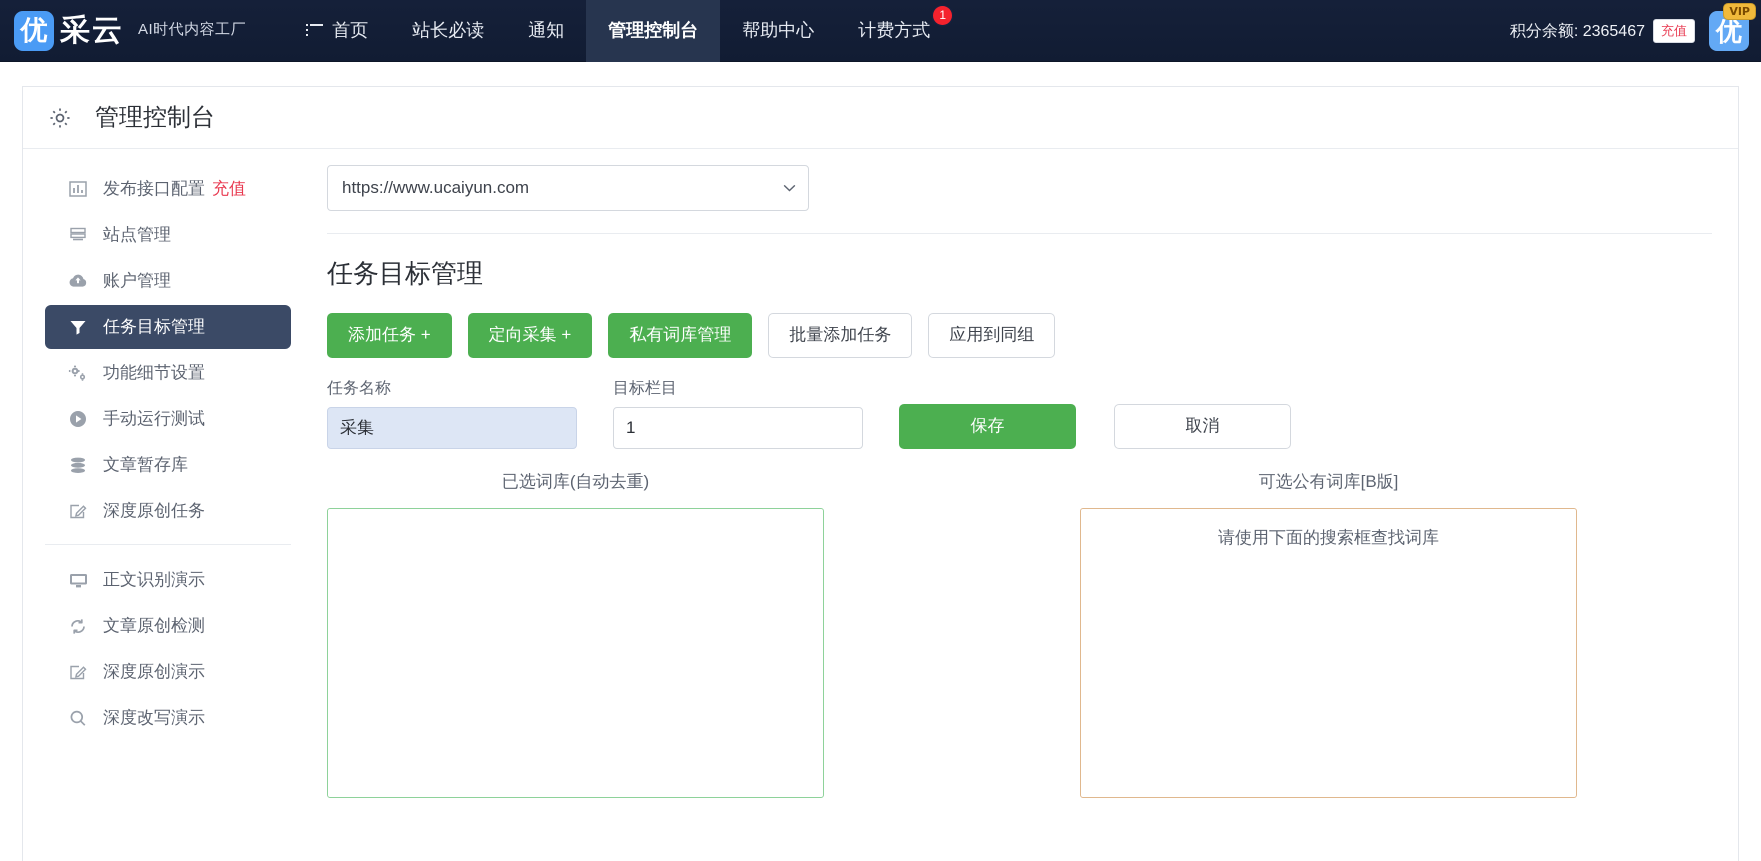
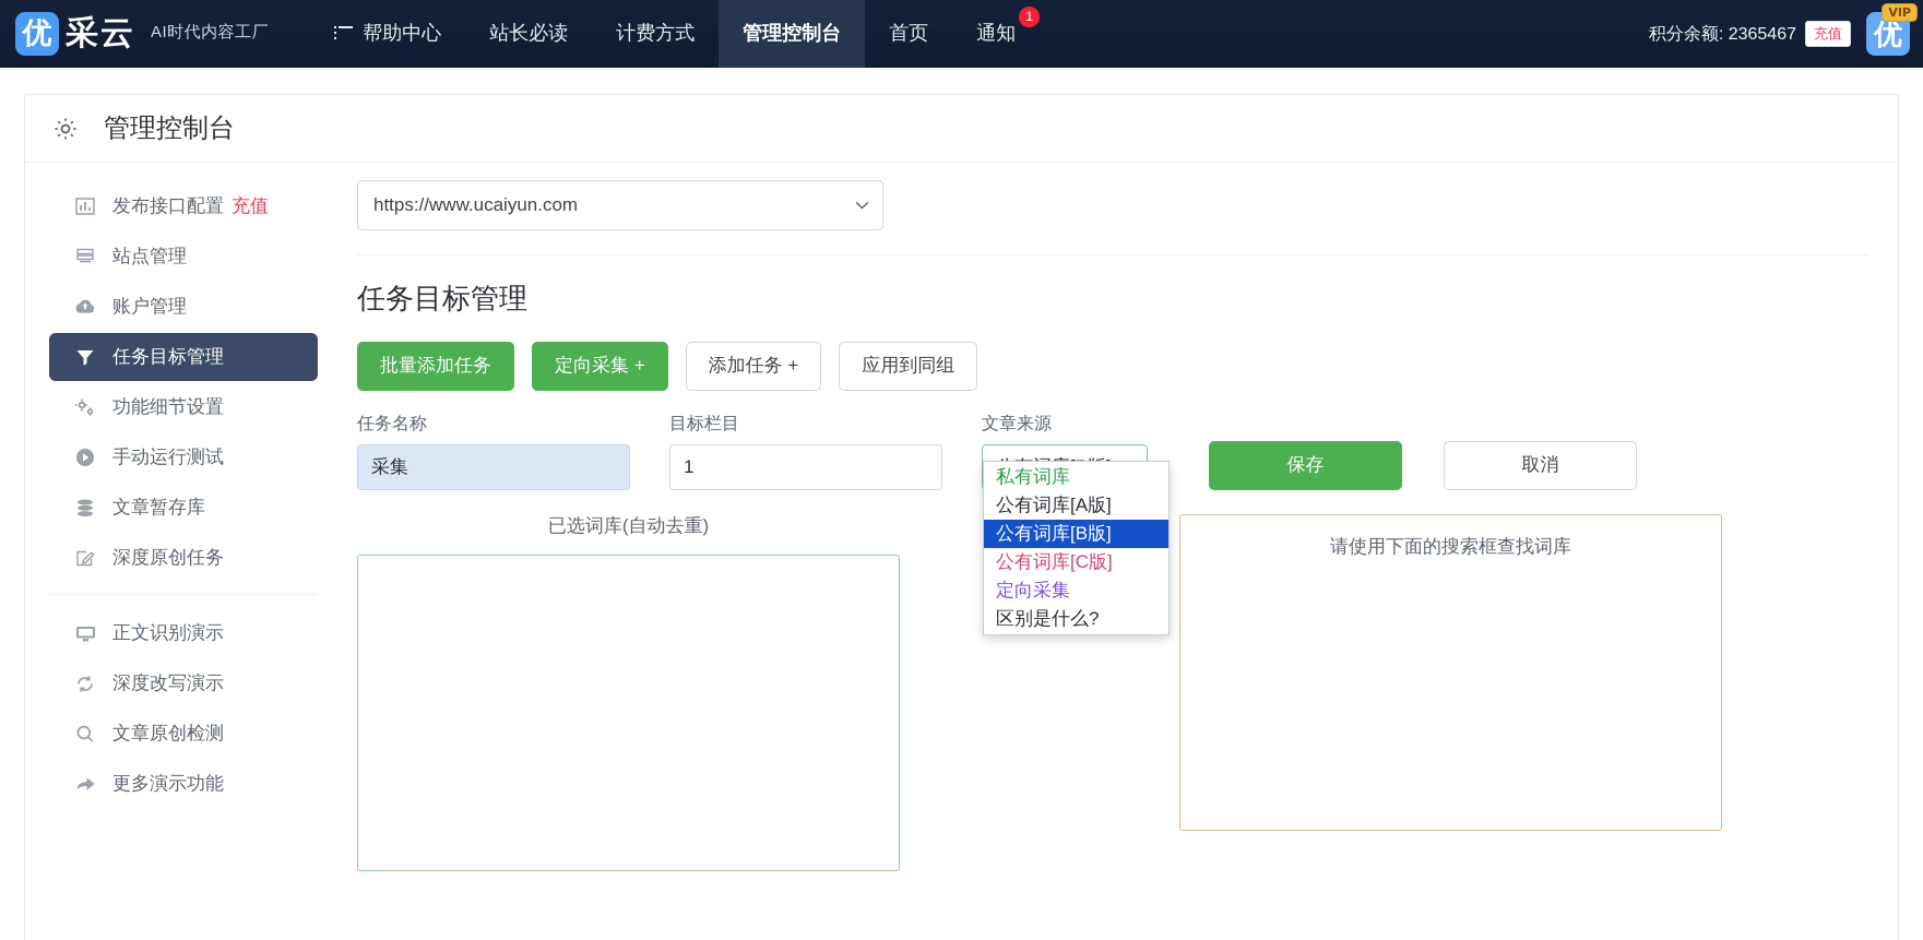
  优
  采云
  AI时代内容工厂
- 首页
+ 帮助中心
  站长必读
- 通知
+ 计费方式
  管理控制台
- 帮助中心
+ 首页
- 计费方式
+ 通知
  1
  积分余额: 2365467
  充值
  优
  VIP
  管理控制台
  发布接口配置
  充值
  站点管理
  账户管理
  任务目标管理
  功能细节设置
  手动运行测试
  文章暂存库
  深度原创任务
  正文识别演示
- 文章原创检测
+ 深度改写演示
- 深度原创演示
- 深度改写演示
+ 文章原创检测
+ 更多演示功能
  https://www.ucaiyun.com
  任务目标管理
- 添加任务 +
+ 批量添加任务
  定向采集 +
- 私有词库管理
- 批量添加任务
+ 添加任务 +
  应用到同组
  任务名称
  采集
  目标栏目
  1
+ 文章来源
+ 私有词库
+ 公有词库[A版]
+ 公有词库[B版]
+ 公有词库[C版]
+ 定向采集
+ 区别是什么?
  保存
  取消
  已选词库(自动去重)
- 可选公有词库[B版]
  请使用下面的搜索框查找词库
